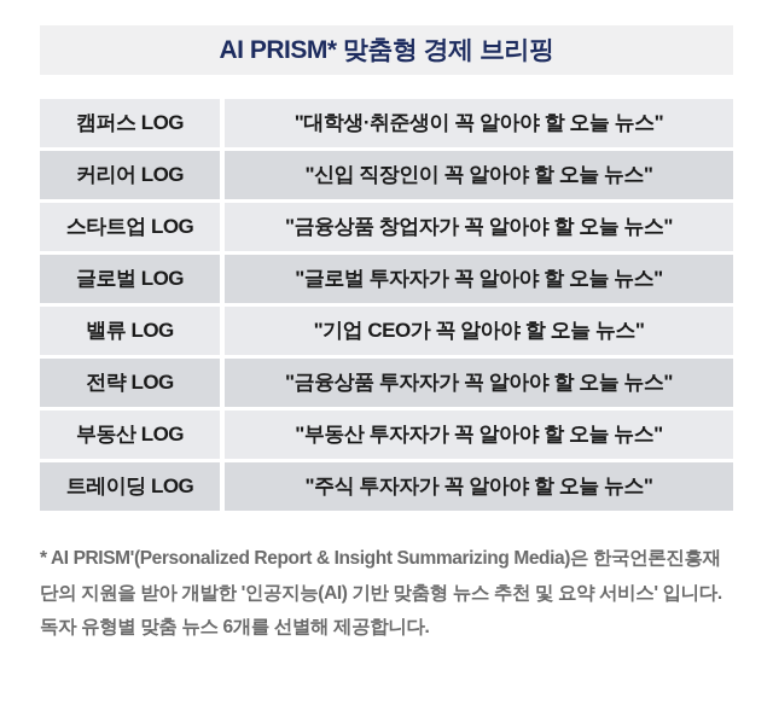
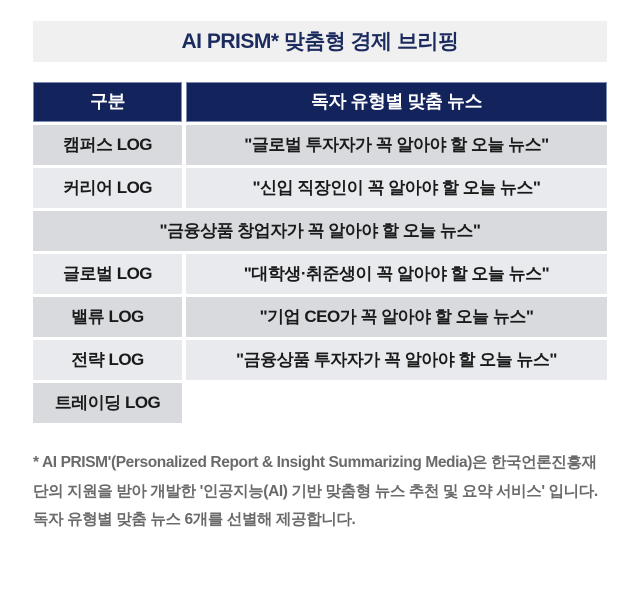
  AI PRISM* 맞춤형 경제 브리핑
+ 구분
+ 독자 유형별 맞춤 뉴스
  캠퍼스 LOG
- "대학생·취준생이 꼭 알아야 할 오늘 뉴스"
+ "글로벌 투자자가 꼭 알아야 할 오늘 뉴스"
  커리어 LOG
  "신입 직장인이 꼭 알아야 할 오늘 뉴스"
- 스타트업 LOG
  "금융상품 창업자가 꼭 알아야 할 오늘 뉴스"
  글로벌 LOG
- "글로벌 투자자가 꼭 알아야 할 오늘 뉴스"
+ "대학생·취준생이 꼭 알아야 할 오늘 뉴스"
  밸류 LOG
  "기업 CEO가 꼭 알아야 할 오늘 뉴스"
  전략 LOG
  "금융상품 투자자가 꼭 알아야 할 오늘 뉴스"
- 부동산 LOG
- "부동산 투자자가 꼭 알아야 할 오늘 뉴스"
  트레이딩 LOG
- "주식 투자자가 꼭 알아야 할 오늘 뉴스"
  * AI PRISM'(Personalized Report & Insight Summarizing Media)은 한국언론진흥재단의 지원을 받아 개발한 '인공지능(AI) 기반 맞춤형 뉴스 추천 및 요약 서비스' 입니다. 독자 유형별 맞춤 뉴스 6개를 선별해 제공합니다.
